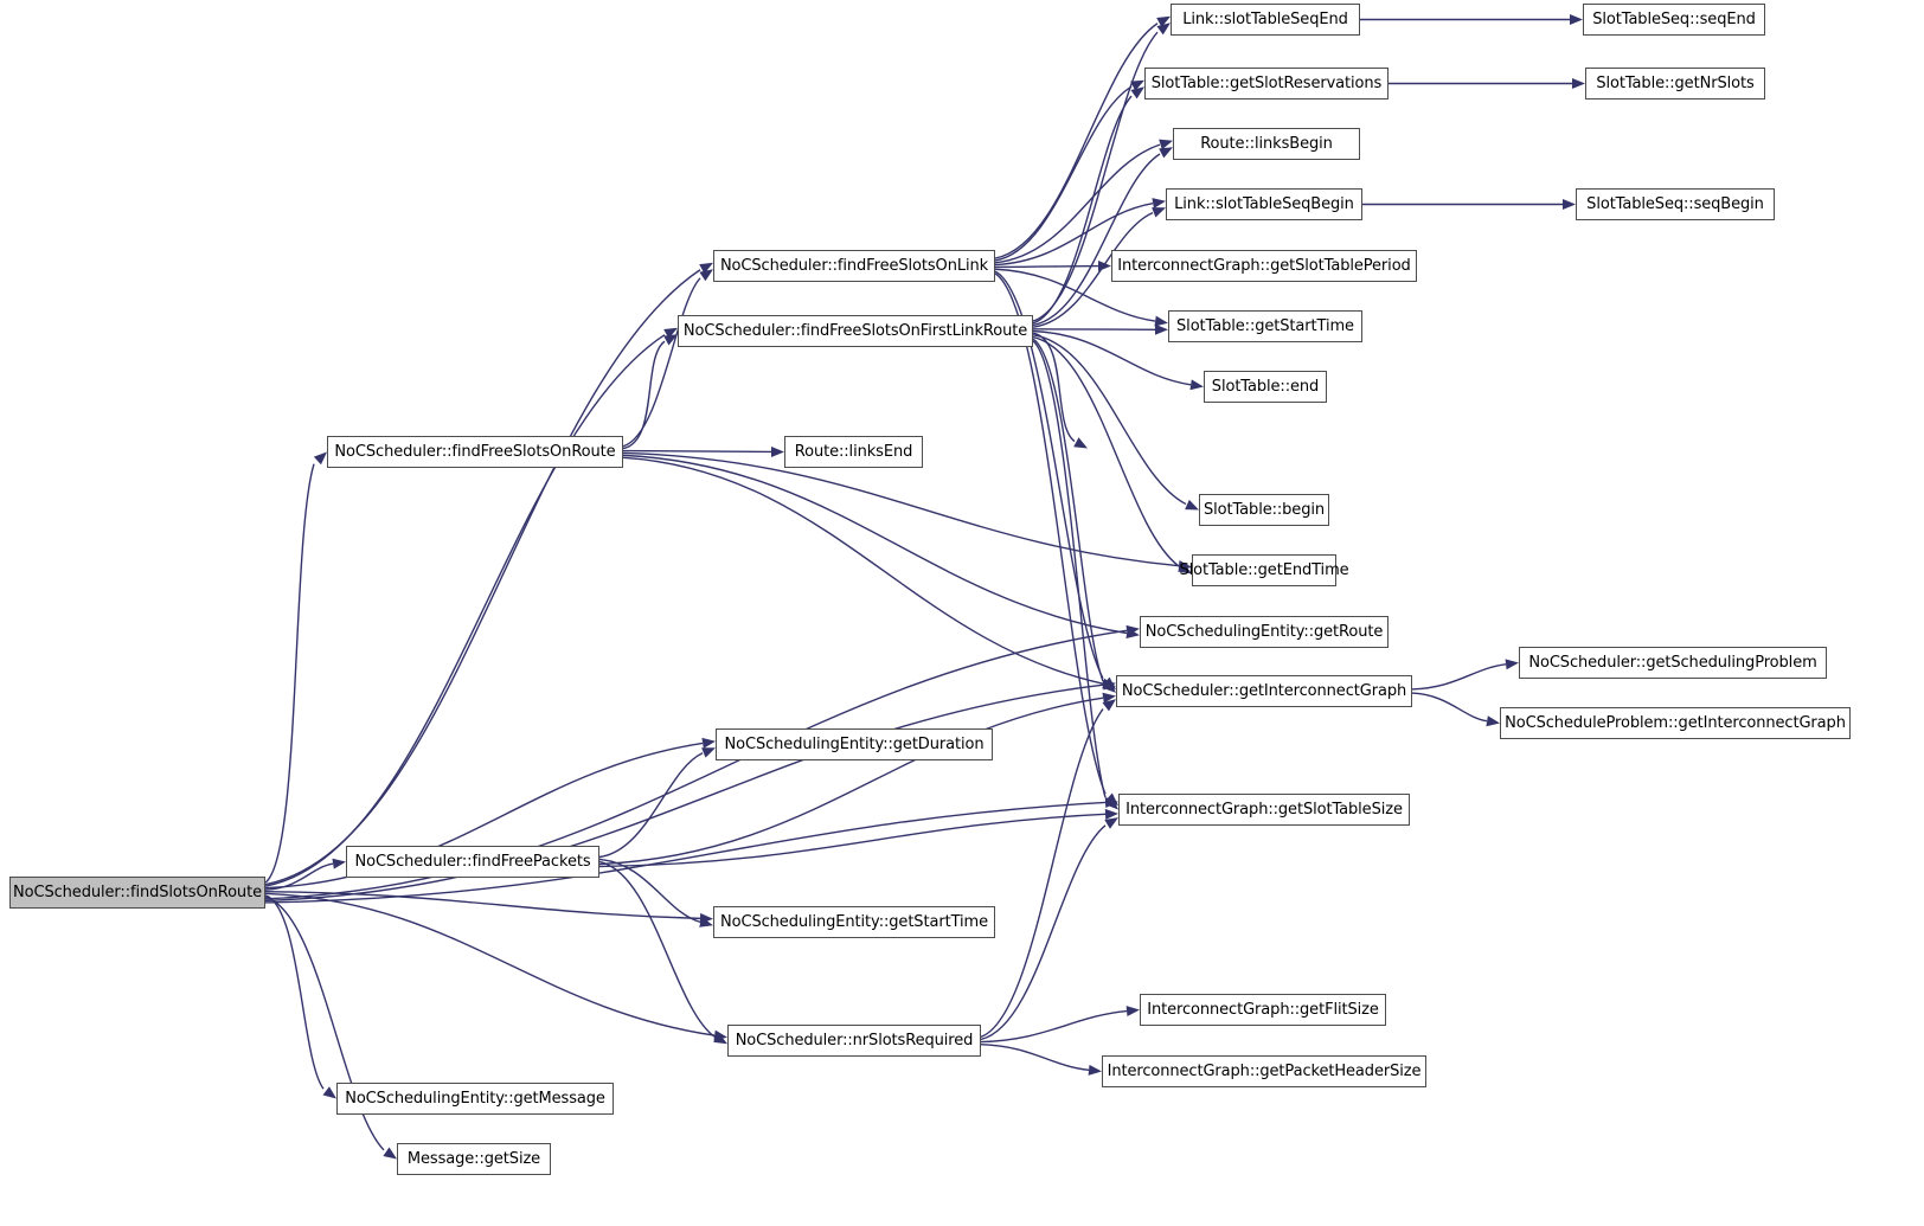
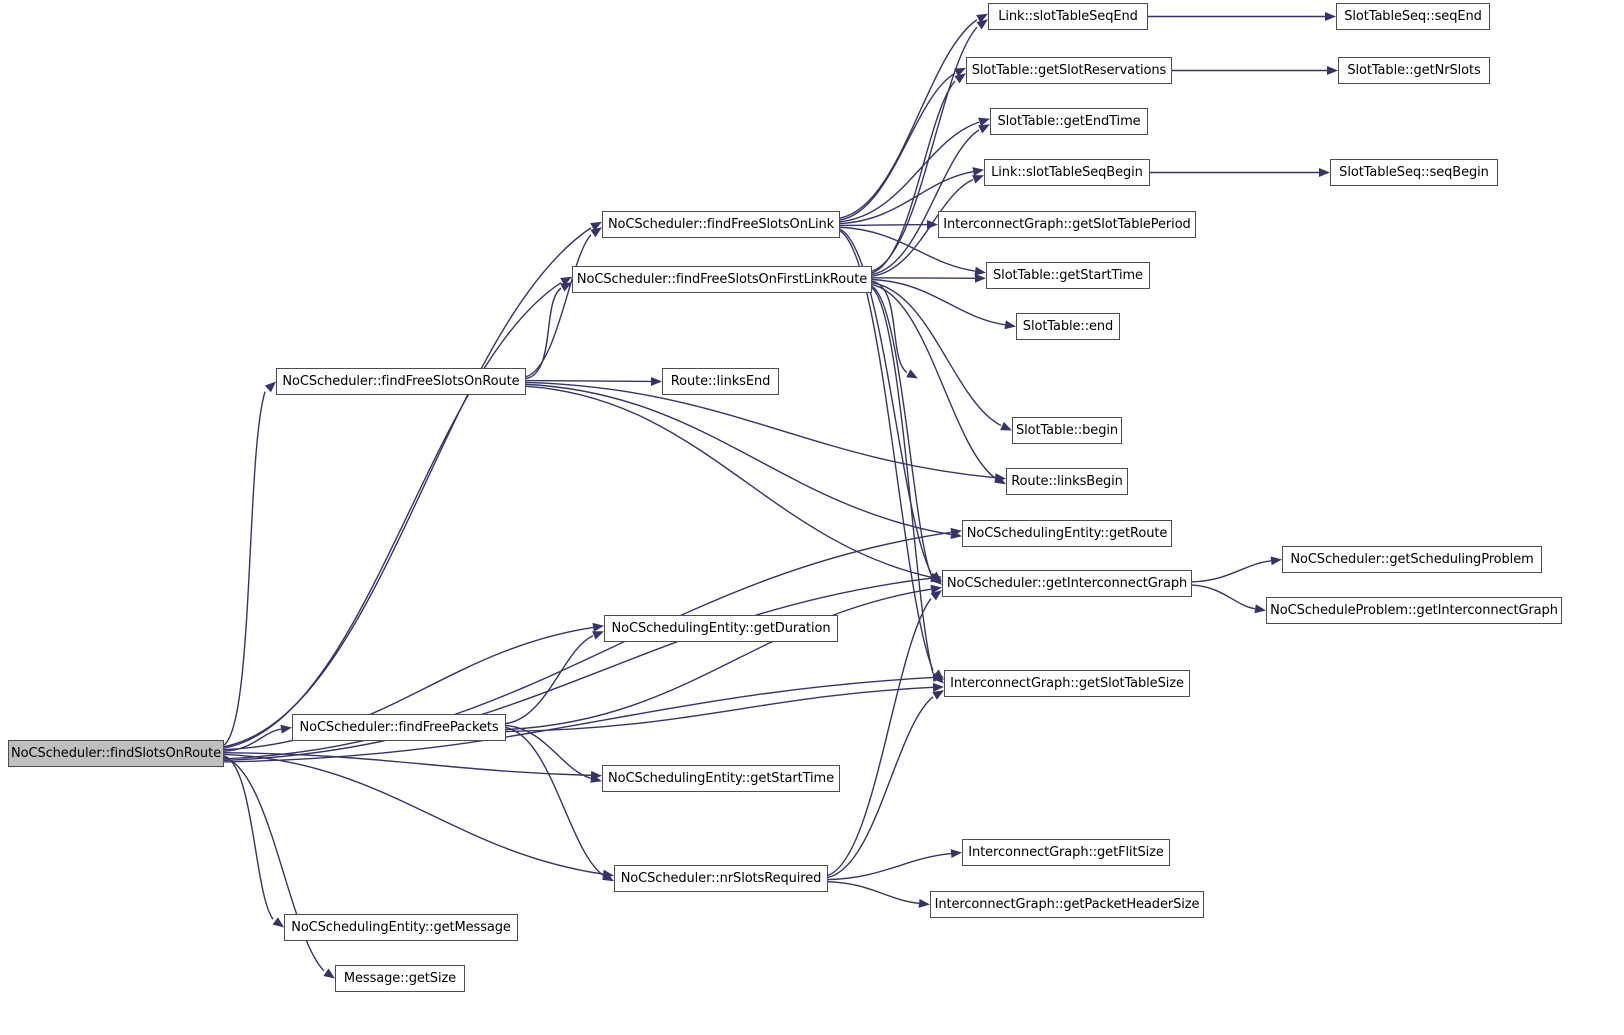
  NoCScheduler::findSlotsOnRoute
  NoCScheduler::findFreeSlotsOnRoute
  NoCScheduler::findFreeSlotsOnLink
  NoCScheduler::findFreeSlotsOnFirstLinkRoute
  Route::linksEnd
  NoCSchedulingEntity::getDuration
  NoCScheduler::findFreePackets
  NoCSchedulingEntity::getStartTime
  NoCScheduler::nrSlotsRequired
  NoCSchedulingEntity::getMessage
  Message::getSize
  Link::slotTableSeqEnd
  SlotTable::getSlotReservations
- Route::linksBegin
+ SlotTable::getEndTime
  Link::slotTableSeqBegin
  InterconnectGraph::getSlotTablePeriod
  SlotTable::getStartTime
  SlotTable::end
  SlotTable::begin
- SlotTable::getEndTime
+ Route::linksBegin
  NoCSchedulingEntity::getRoute
  NoCScheduler::getInterconnectGraph
  InterconnectGraph::getSlotTableSize
  InterconnectGraph::getFlitSize
  InterconnectGraph::getPacketHeaderSize
  SlotTableSeq::seqEnd
  SlotTable::getNrSlots
  SlotTableSeq::seqBegin
  NoCScheduler::getSchedulingProblem
  NoCScheduleProblem::getInterconnectGraph
